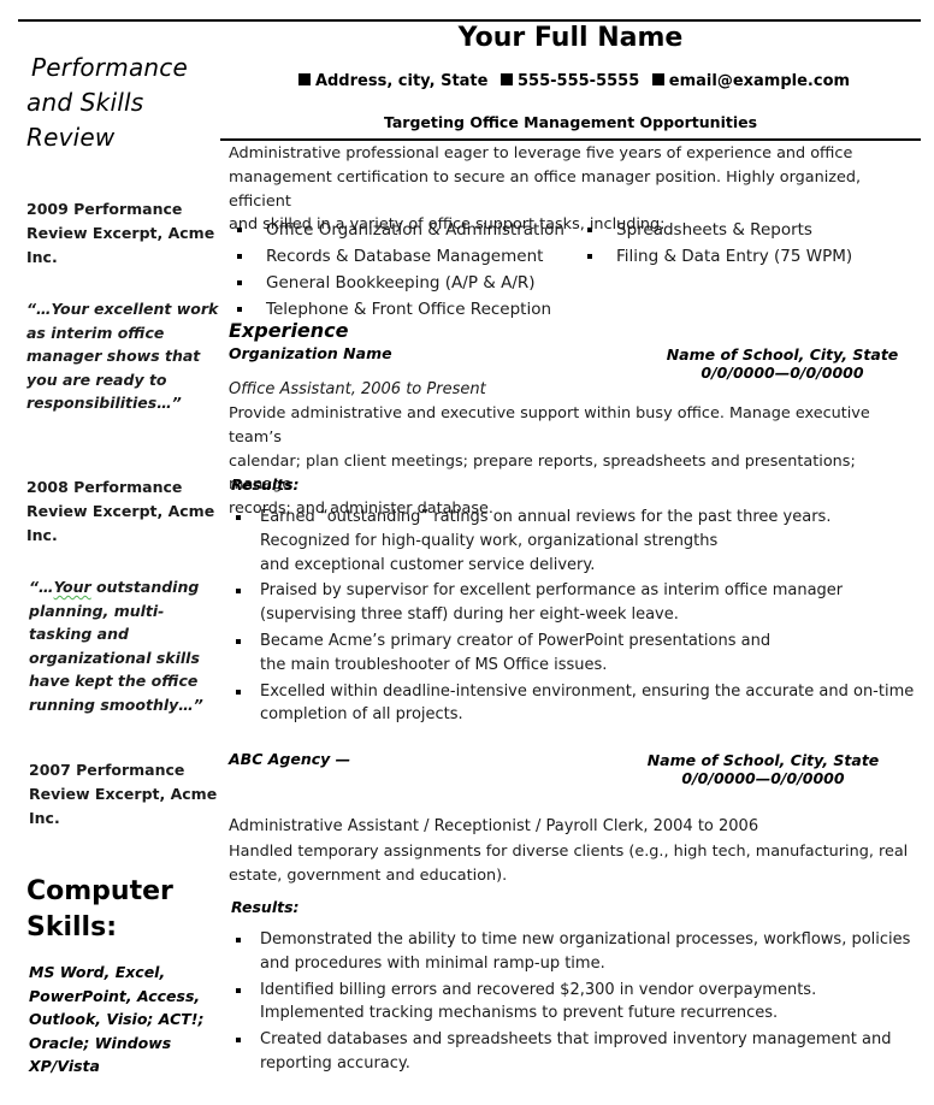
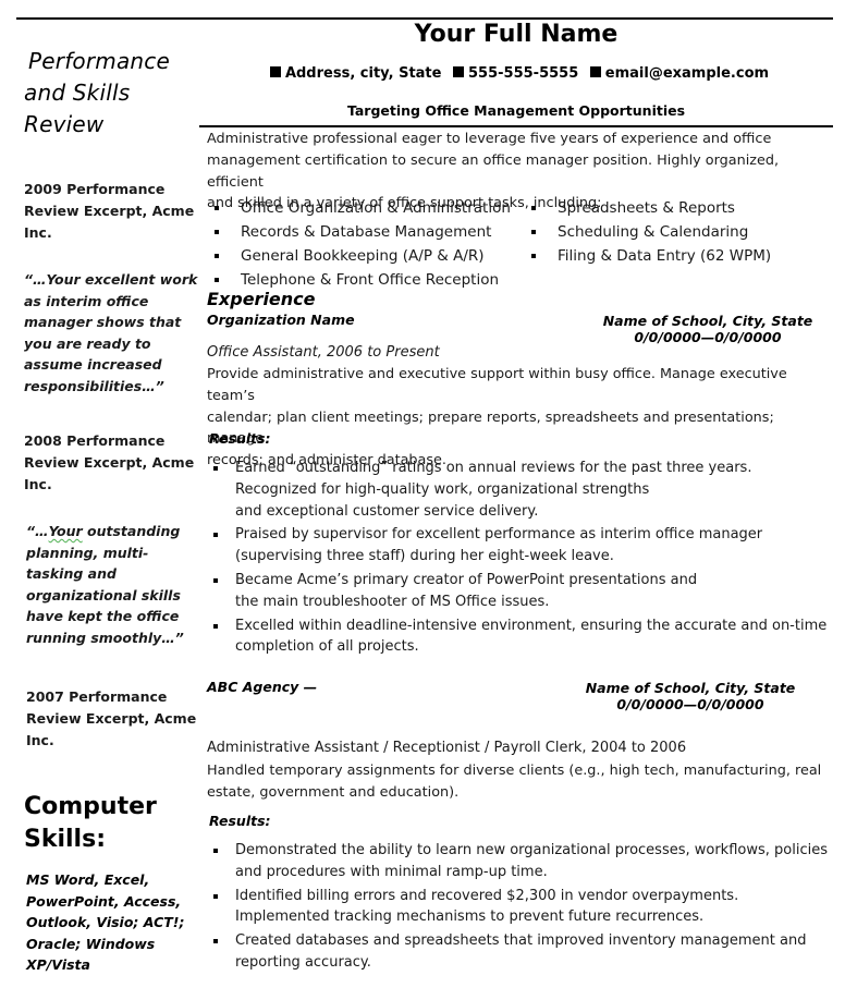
  Performance
  and Skills
  Review
  2009 Performance
  Review Excerpt, Acme
  Inc.
  “…Your excellent work
  as interim office
  manager shows that
  you are ready to
+ assume increased
  responsibilities…”
  2008 Performance
  Review Excerpt, Acme
  Inc.
  “…Your outstanding
  planning, multi-
  tasking and
  organizational skills
  have kept the office
  running smoothly…”
  2007 Performance
  Review Excerpt, Acme
  Inc.
  Computer
  Skills:
  MS Word, Excel,
  PowerPoint, Access,
  Outlook, Visio; ACT!;
  Oracle; Windows
  XP/Vista
  Your Full Name
  Address, city, State 555-555-5555 email@example.com
  Targeting Office Management Opportunities
  Administrative professional eager to leverage five years of experience and office
  management certification to secure an office manager position. Highly organized, efficient
  and skilled in a variety of office support tasks, including:
  Office Organization & Administration
  Records & Database Management
  General Bookkeeping (A/P & A/R)
  Telephone & Front Office Reception
  Spreadsheets & Reports
+ Scheduling & Calendaring
- Filing & Data Entry (75 WPM)
+ Filing & Data Entry (62 WPM)
  Experience
  Organization Name
  Name of School, City, State
  0/0/0000—0/0/0000
  Office Assistant, 2006 to Present
  Provide administrative and executive support within busy office. Manage executive team’s
  calendar; plan client meetings; prepare reports, spreadsheets and presentations; manage
  records; and administer database.
  Results:
  Earned “outstanding” ratings on annual reviews for the past three years.
  Recognized for high-quality work, organizational strengths
  and exceptional customer service delivery.
  Praised by supervisor for excellent performance as interim office manager
  (supervising three staff) during her eight-week leave.
  Became Acme’s primary creator of PowerPoint presentations and
  the main troubleshooter of MS Office issues.
  Excelled within deadline-intensive environment, ensuring the accurate and on-time
  completion of all projects.
  ABC Agency —
  Name of School, City, State
  0/0/0000—0/0/0000
  Administrative Assistant / Receptionist / Payroll Clerk, 2004 to 2006
  Handled temporary assignments for diverse clients (e.g., high tech, manufacturing, real
  estate, government and education).
  Results:
- Demonstrated the ability to time new organizational processes, workflows, policies
+ Demonstrated the ability to learn new organizational processes, workflows, policies
  and procedures with minimal ramp-up time.
  Identified billing errors and recovered $2,300 in vendor overpayments.
  Implemented tracking mechanisms to prevent future recurrences.
  Created databases and spreadsheets that improved inventory management and
  reporting accuracy.
